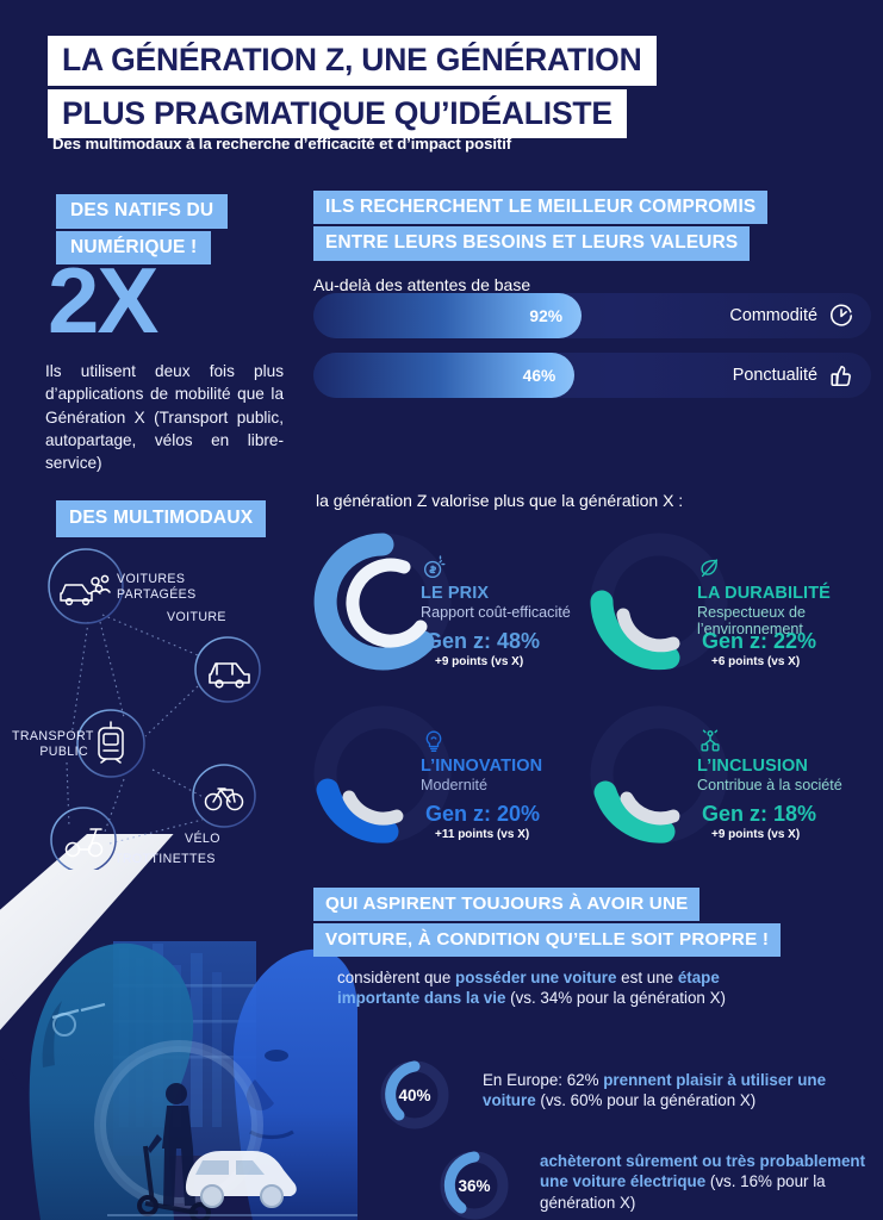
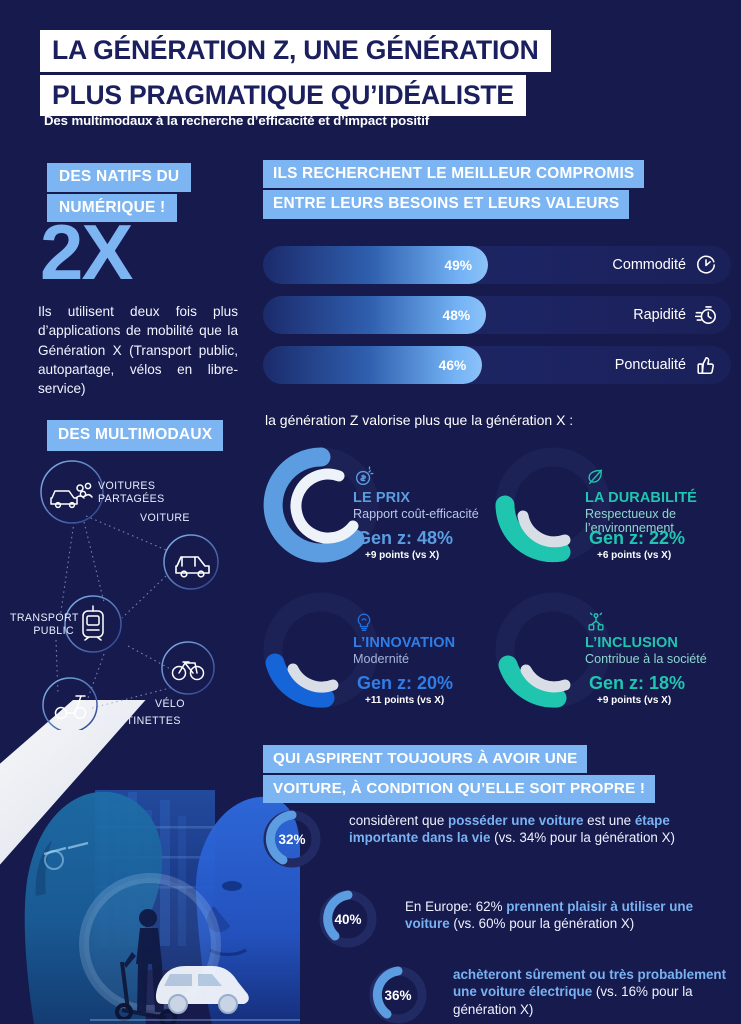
  LA GÉNÉRATION Z, UNE GÉNÉRATION PLUS PRAGMATIQUE QU’IDÉALISTE
  Des multimodaux à la recherche d’efficacité et d’impact positif
  DES NATIFS DU
  NUMÉRIQUE !
  2X
  Ils utilisent deux fois plus d’applications de mobilité que la Génération X (Transport public, autopartage, vélos en libre-service)
  DES MULTIMODAUX
  VOITURES
  PARTAGÉES
  VOITURE
  TRANSPORT
  PUBLIC
  VÉLO
  TROTTINETTES
  ILS RECHERCHENT LE MEILLEUR COMPROMIS
  ENTRE LEURS BESOINS ET LEURS VALEURS
- Au-delà des attentes de base
- 92%
+ 49%
  Commodité
+ 48%
+ Rapidité
  46%
  Ponctualité
  la génération Z valorise plus que la génération X :
  LE PRIX
  Rapport coût-efficacité
  Gen z: 48%
  +9 points (vs X)
  LA DURABILITÉ
  Respectueux de l’environnement
  Gen z: 22%
  +6 points (vs X)
  L’INNOVATION
  Modernité
  Gen z: 20%
  +11 points (vs X)
  L’INCLUSION
  Contribue à la société
  Gen z: 18%
  +9 points (vs X)
  QUI ASPIRENT TOUJOURS À AVOIR UNE
  VOITURE, À CONDITION QU’ELLE SOIT PROPRE !
+ 32%
  considèrent que posséder une voiture est une étape importante dans la vie (vs. 34% pour la génération X)
  40%
  En Europe: 62% prennent plaisir à utiliser une voiture (vs. 60% pour la génération X)
  36%
  achèteront sûrement ou très probablement une voiture électrique (vs. 16% pour la génération X)
